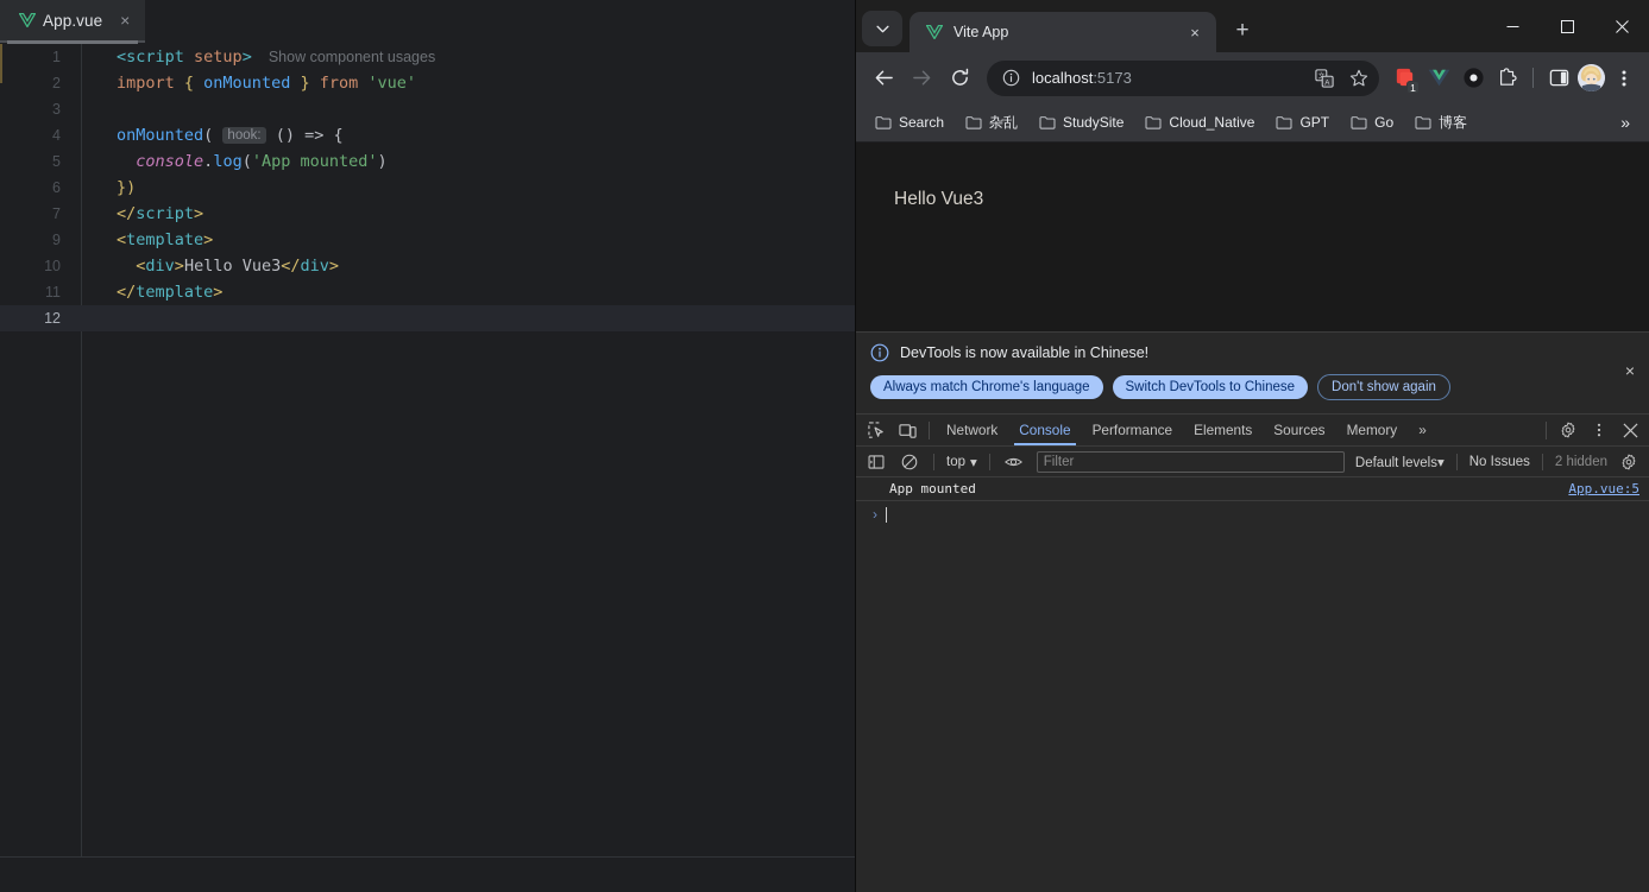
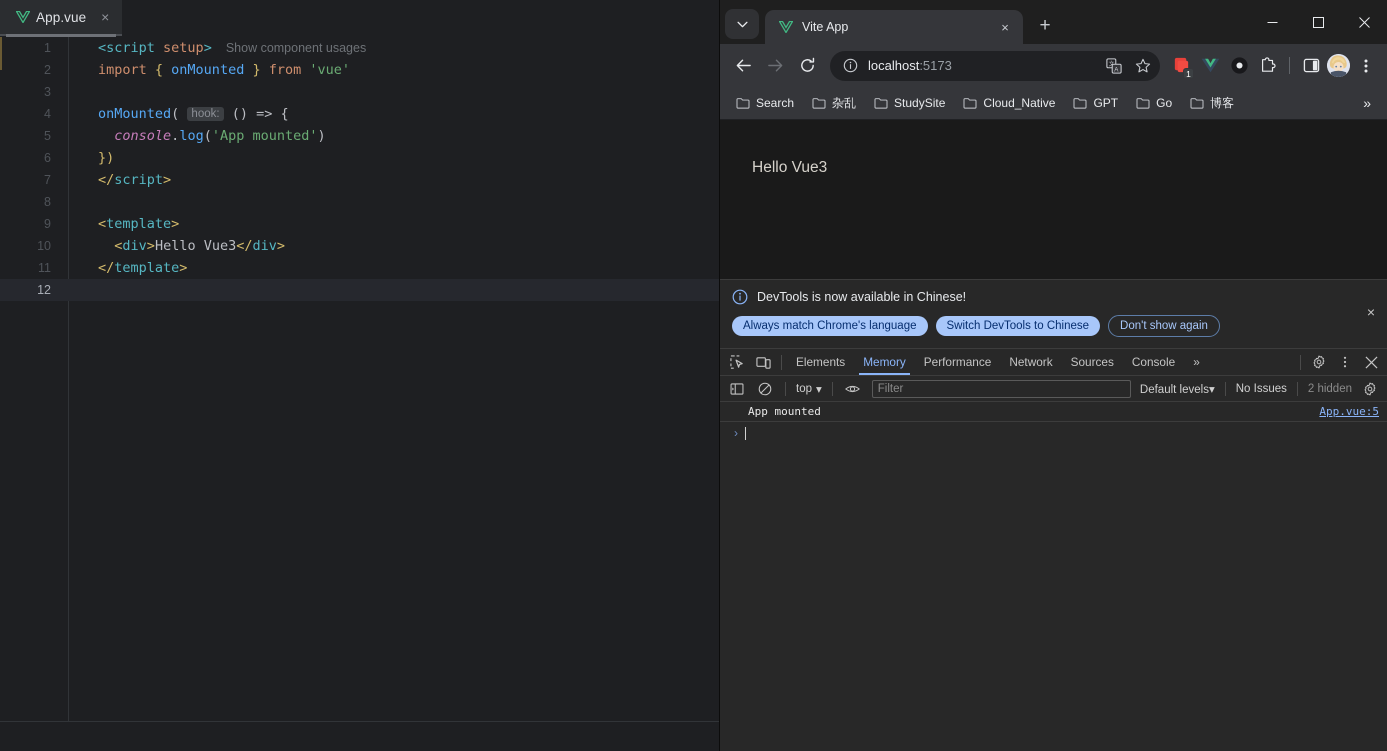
  App.vue
  ×
  1
  <script setup> Show component usages
  2
  import { onMounted } from 'vue'
  3
  4
  onMounted( hook: () => {
  5
  console.log('App mounted')
  6
  })
  7
  </script>
+ 8
  9
  <template>
  10
  <div>Hello Vue3</div>
  11
  </template>
  12
  Vite App
  ×
  +
  localhost:5173
  1
  Search
  杂乱
  StudySite
  Cloud_Native
  GPT
  Go
  博客
  »
  Hello Vue3
  DevTools is now available in Chinese!
  Always match Chrome's language
  Switch DevTools to Chinese
  Don't show again
  ×
- Network
+ Elements
- Console
+ Memory
  Performance
- Elements
+ Network
  Sources
- Memory
+ Console
  »
  top
  ▾
  Filter
  Default levels▾
  No Issues
  2 hidden
  App mounted
  App.vue:5
  ›
